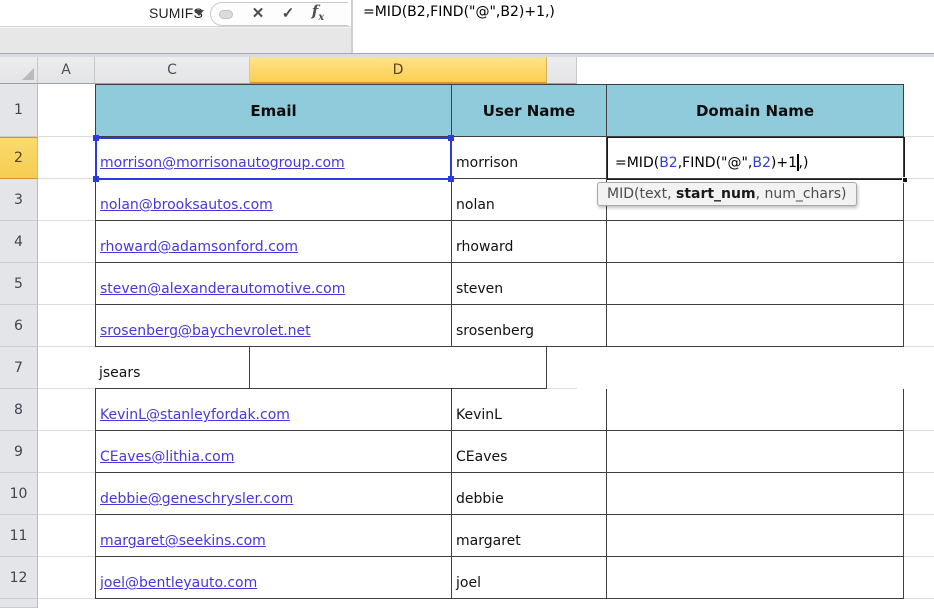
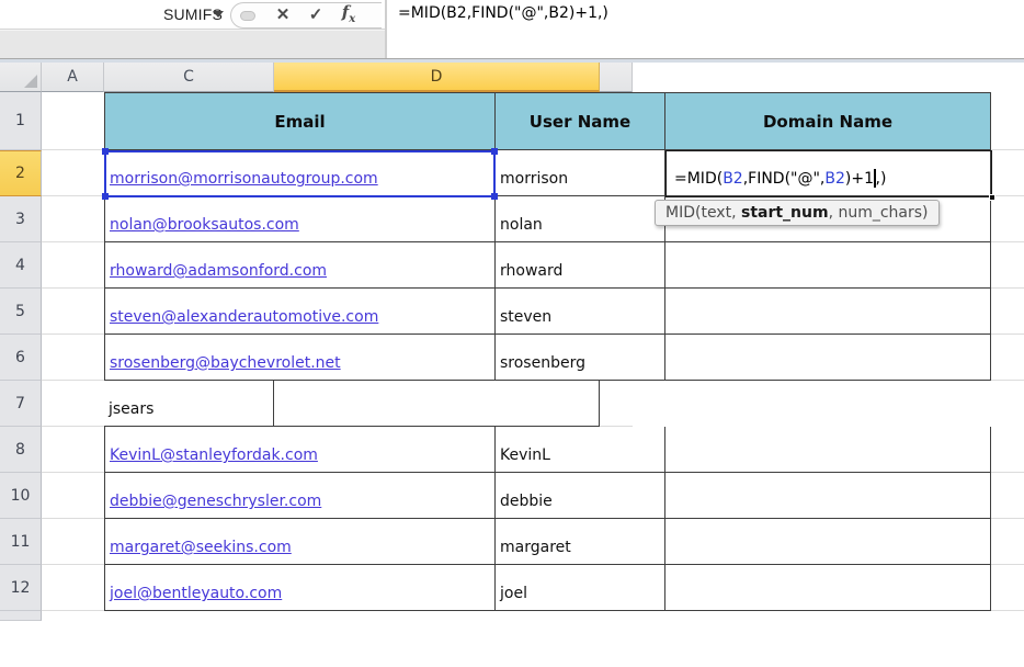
  SUMIFS
  ✕
  ✓
  fx
  =MID(B2,FIND("@",B2)+1,)
  A
  C
  D
  1
  Email
  User Name
  Domain Name
  2
  morrison@morrisonautogroup.com
  morrison
  =MID(
  B2
  ,FIND("@",
  B2
  )+1
  ,)
  3
  nolan@brooksautos.com
  nolan
  4
  rhoward@adamsonford.com
  rhoward
  5
  steven@alexanderautomotive.com
  steven
  6
  srosenberg@baychevrolet.net
  srosenberg
  7
  jsears
  8
  KevinL@stanleyfordak.com
  KevinL
- 9
- CEaves@lithia.com
- CEaves
  10
  debbie@geneschrysler.com
  debbie
  11
  margaret@seekins.com
  margaret
  12
  joel@bentleyauto.com
  joel
  MID(text, start_num, num_chars)
